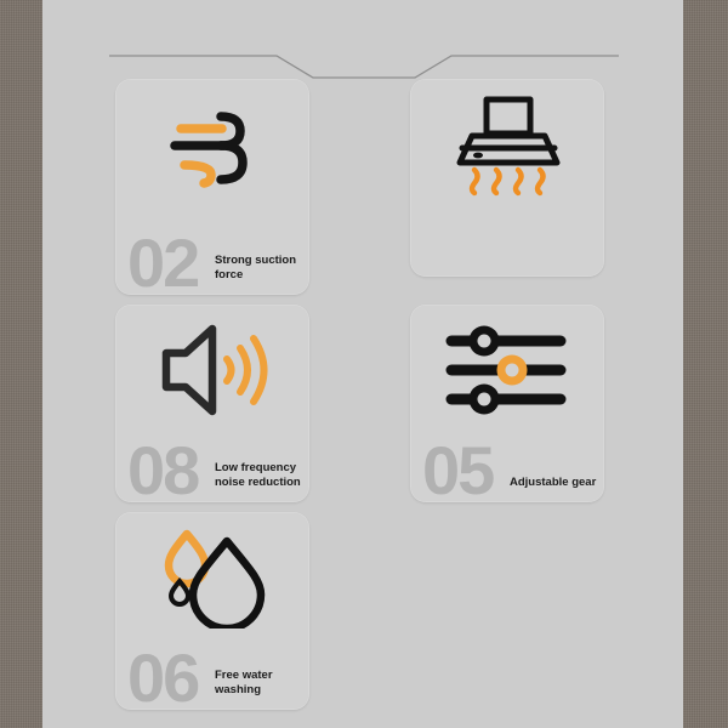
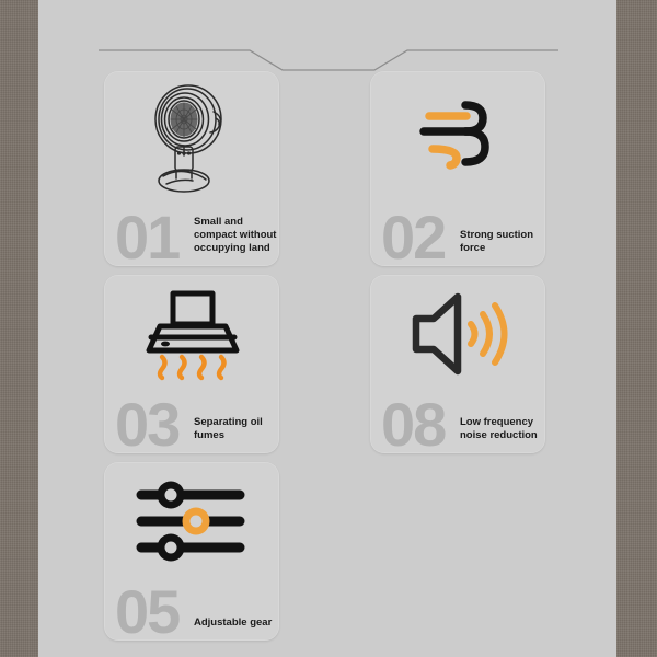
+ 01
+ Small and compact without occupying land
  02
  Strong suction force
+ 03
+ Separating oil fumes
  08
  Low frequency noise reduction
  05
  Adjustable gear
- 06
- Free water washing
